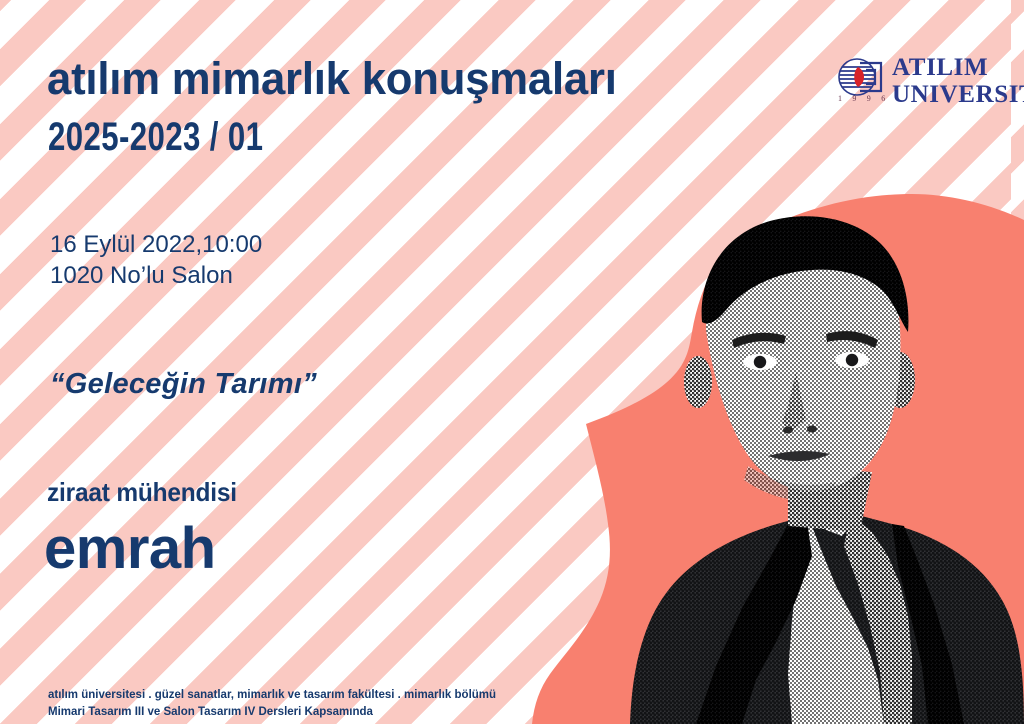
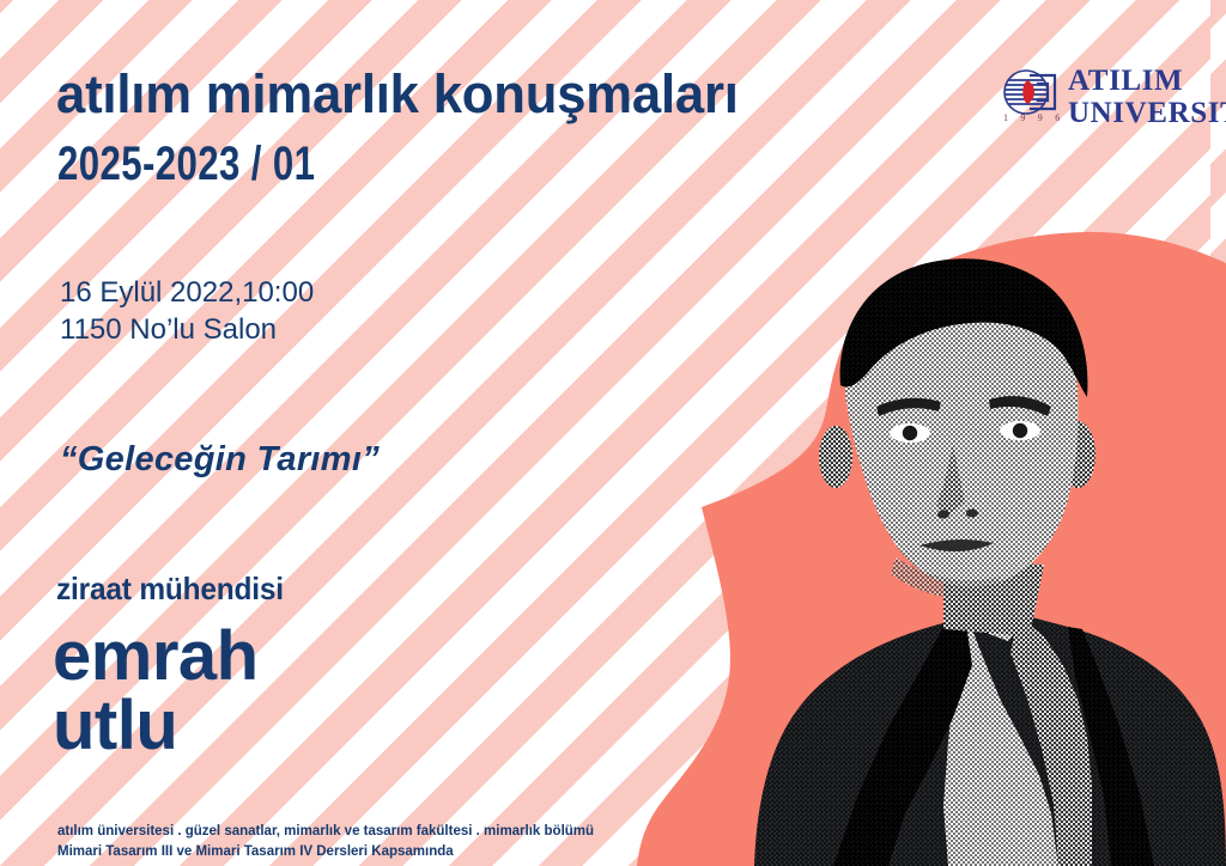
  atılım mimarlık konuşmaları
  2025-2023 / 01
  16 Eylül 2022,10:00
- 1020 No’lu Salon
+ 1150 No’lu Salon
  “Geleceğin Tarımı”
  ziraat mühendisi
  emrah
+ utlu
  atılım üniversitesi . güzel sanatlar, mimarlık ve tasarım fakültesi . mimarlık bölümü
- Mimari Tasarım III ve Salon Tasarım IV Dersleri Kapsamında
+ Mimari Tasarım III ve Mimari Tasarım IV Dersleri Kapsamında
  ATILIM
  UNIVERSI
  1 9 9 6
